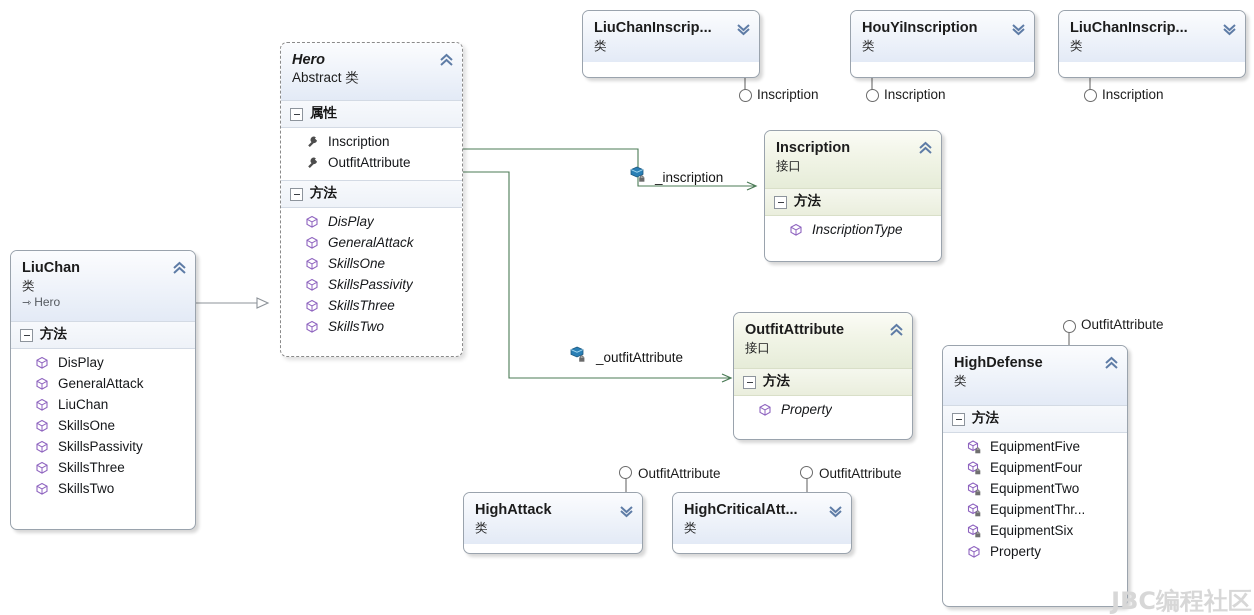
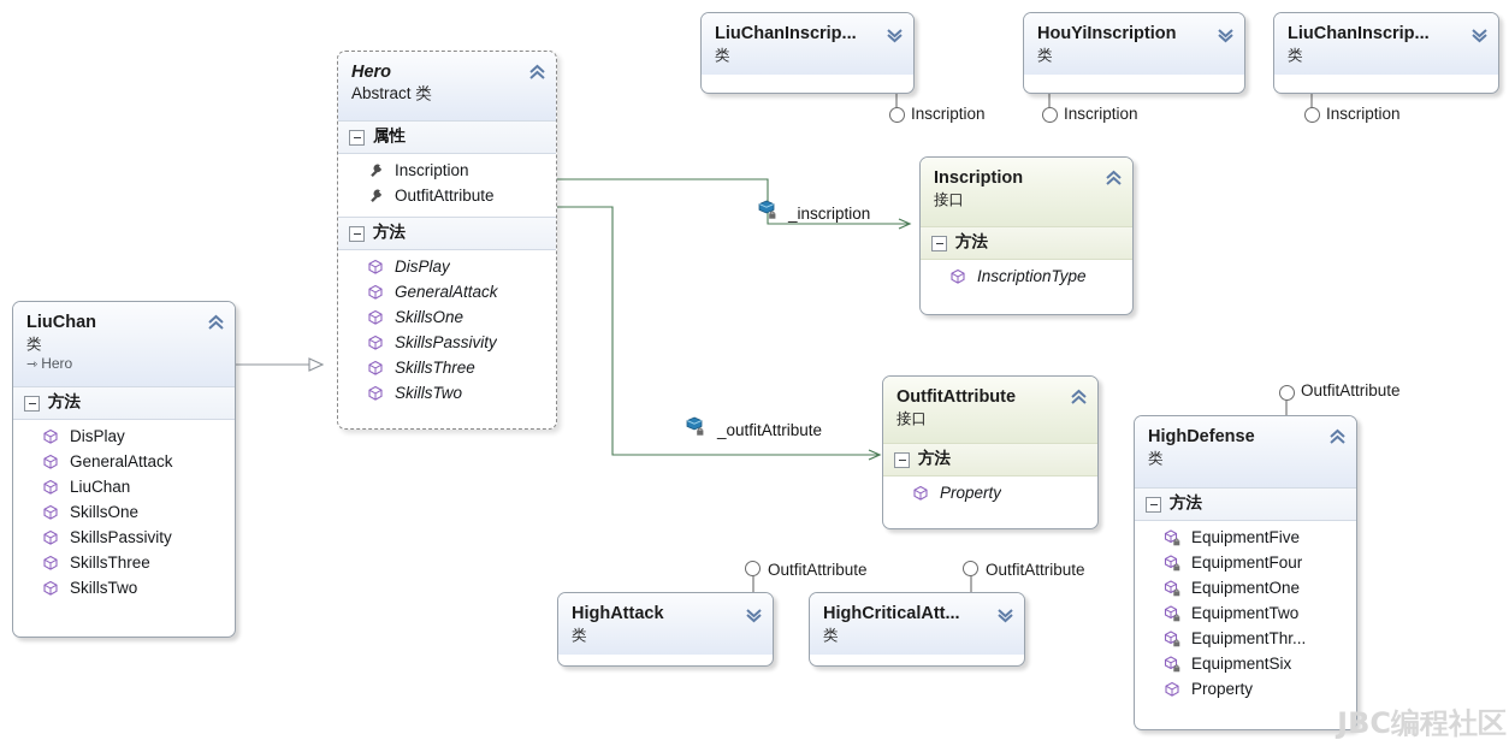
  LiuChanInscrip...
  类
  HouYiInscription
  类
  LiuChanInscrip...
  类
  Inscription
  Inscription
  Inscription
  Hero
  Abstract 类
  属性
  Inscription
  OutfitAttribute
  方法
  DisPlay
  GeneralAttack
  SkillsOne
  SkillsPassivity
  SkillsThree
  SkillsTwo
  LiuChan
  类
  ⇾ Hero
  方法
  DisPlay
  GeneralAttack
  LiuChan
  SkillsOne
  SkillsPassivity
  SkillsThree
  SkillsTwo
  Inscription
  接口
  方法
  InscriptionType
  OutfitAttribute
  接口
  方法
  Property
  HighDefense
  类
  方法
  EquipmentFive
  EquipmentFour
+ EquipmentOne
  EquipmentTwo
  EquipmentThr...
  EquipmentSix
  Property
  OutfitAttribute
  HighAttack
  类
  HighCriticalAtt...
  类
  OutfitAttribute
  OutfitAttribute
  _inscription
  _outfitAttribute
  JBC编程社区
